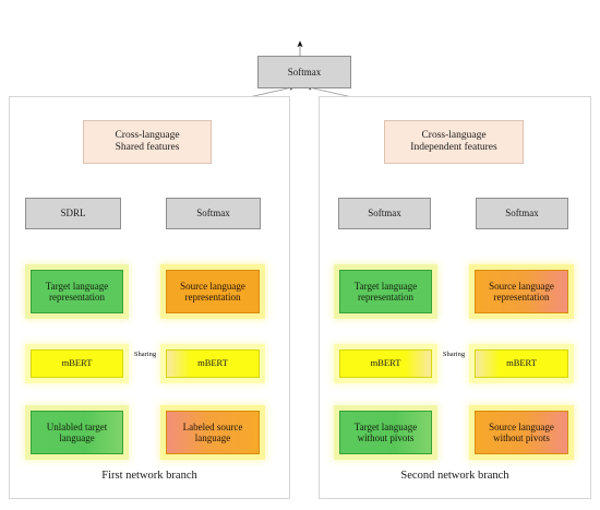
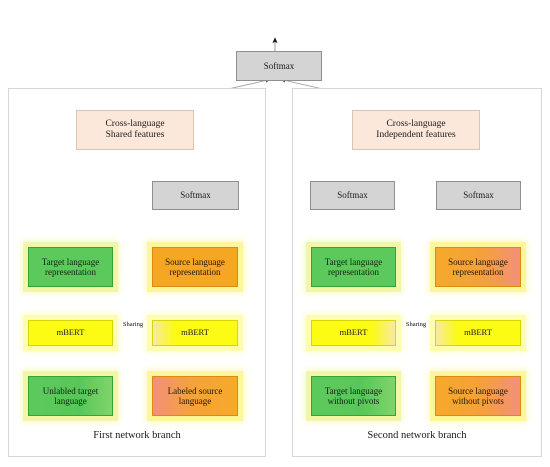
  Softmax
  Cross-language
  Shared features
- SDRL
  Softmax
  Target language
  representation
  Source language
  representation
  mBERT
  mBERT
  Unlabled target
  language
  Labeled source
  language
  First network branch
  Cross-language
  Independent features
  Softmax
  Softmax
  Target language
  representation
  Source language
  representation
  mBERT
  mBERT
  Target language
  without pivots
  Source language
  without pivots
  Second network branch
